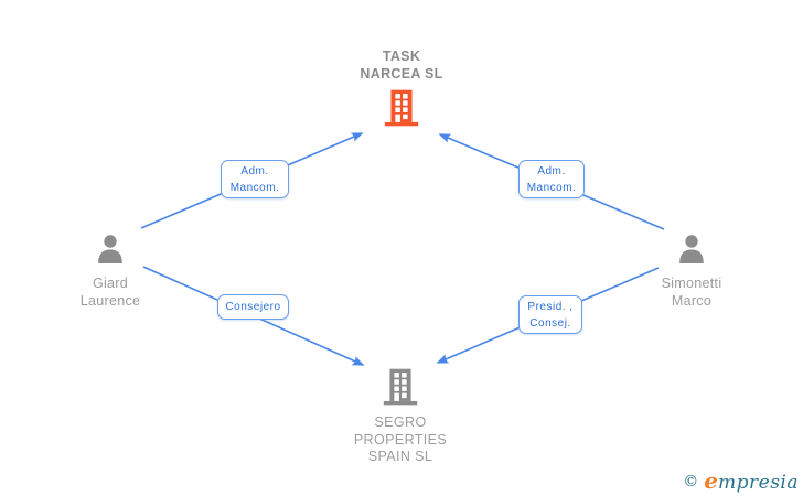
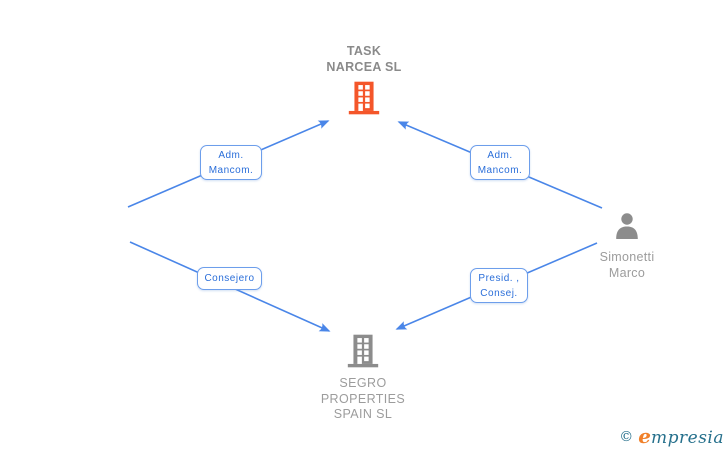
  TASK NARCEA SL
- Giard Laurence
  Simonetti Marco
  SEGRO PROPERTIES SPAIN SL
  Adm. Mancom.
  Adm. Mancom.
  Consejero
  Presid. , Consej.
  © empresia
